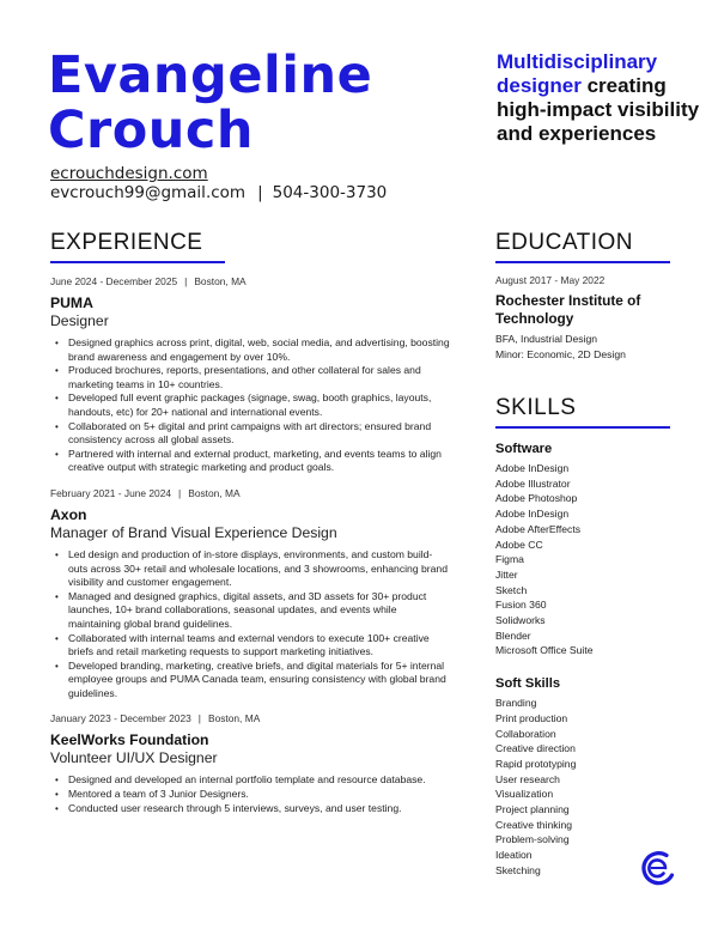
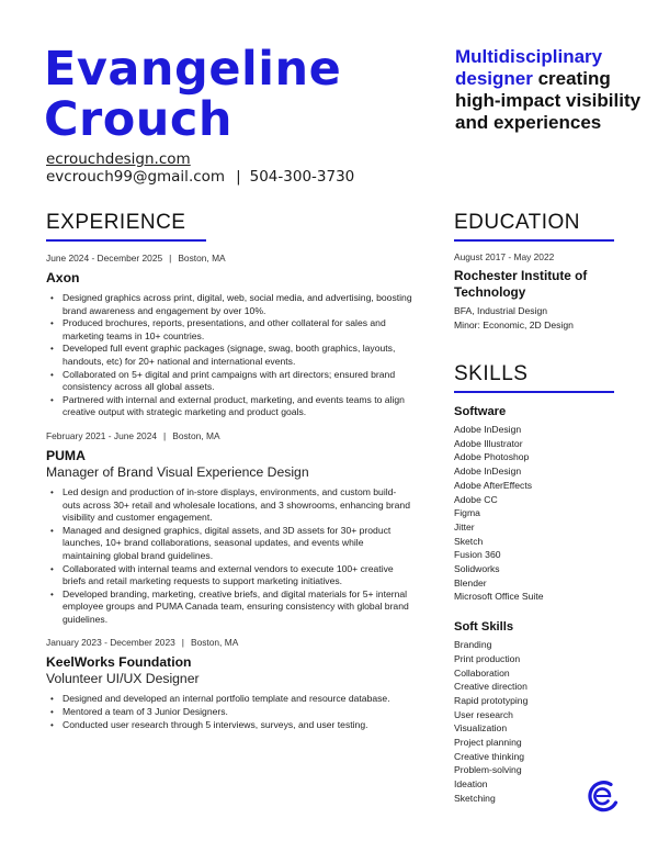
  Evangeline
  Crouch
  ecrouchdesign.com
  evcrouch99@gmail.com | 504-300-3730
  Multidisciplinary designer creating high-impact visibility and experiences
  EXPERIENCE
  June 2024 - December 2025 | Boston, MA
- PUMA
+ Axon
- Designer
  Designed graphics across print, digital, web, social media, and advertising, boosting brand awareness and engagement by over 10%.
  Produced brochures, reports, presentations, and other collateral for sales and marketing teams in 10+ countries.
  Developed full event graphic packages (signage, swag, booth graphics, layouts, handouts, etc) for 20+ national and international events.
  Collaborated on 5+ digital and print campaigns with art directors; ensured brand consistency across all global assets.
  Partnered with internal and external product, marketing, and events teams to align creative output with strategic marketing and product goals.
  February 2021 - June 2024 | Boston, MA
- Axon
+ PUMA
  Manager of Brand Visual Experience Design
  Led design and production of in-store displays, environments, and custom build-outs across 30+ retail and wholesale locations, and 3 showrooms, enhancing brand visibility and customer engagement.
  Managed and designed graphics, digital assets, and 3D assets for 30+ product launches, 10+ brand collaborations, seasonal updates, and events while maintaining global brand guidelines.
  Collaborated with internal teams and external vendors to execute 100+ creative briefs and retail marketing requests to support marketing initiatives.
  Developed branding, marketing, creative briefs, and digital materials for 5+ internal employee groups and PUMA Canada team, ensuring consistency with global brand guidelines.
  January 2023 - December 2023 | Boston, MA
  KeelWorks Foundation
  Volunteer UI/UX Designer
  Designed and developed an internal portfolio template and resource database.
  Mentored a team of 3 Junior Designers.
  Conducted user research through 5 interviews, surveys, and user testing.
  EDUCATION
  August 2017 - May 2022
  Rochester Institute of Technology
  BFA, Industrial Design
  Minor: Economic, 2D Design
  SKILLS
  Software
  Adobe InDesign
  Adobe Illustrator
  Adobe Photoshop
  Adobe InDesign
  Adobe AfterEffects
  Adobe CC
  Figma
  Jitter
  Sketch
  Fusion 360
  Solidworks
  Blender
  Microsoft Office Suite
  Soft Skills
  Branding
  Print production
  Collaboration
  Creative direction
  Rapid prototyping
  User research
  Visualization
  Project planning
  Creative thinking
  Problem-solving
  Ideation
  Sketching
